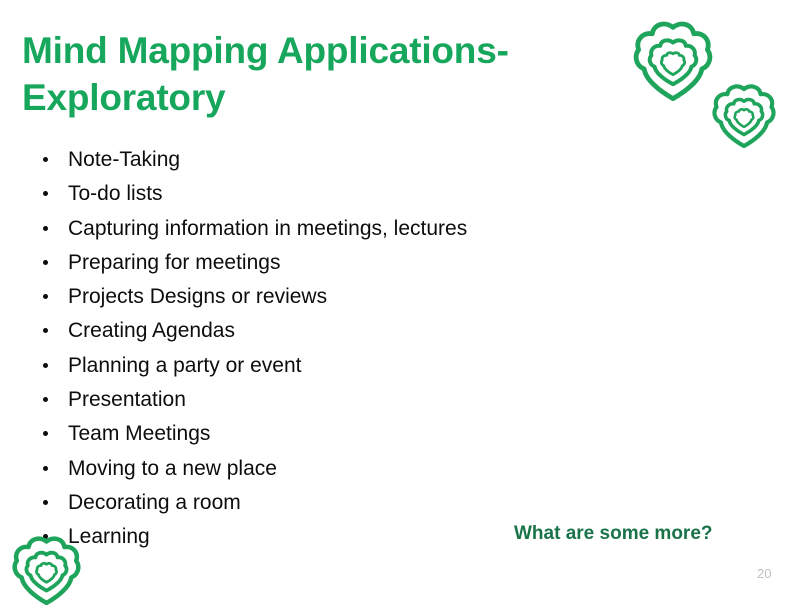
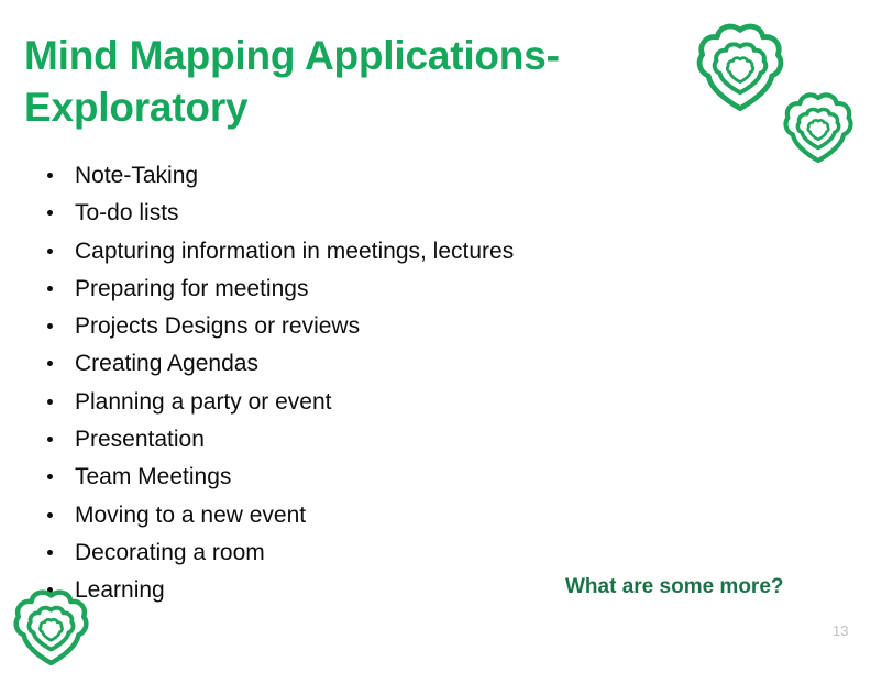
  Mind Mapping Applications-
  Exploratory
  Note-Taking
  To-do lists
  Capturing information in meetings, lectures
  Preparing for meetings
  Projects Designs or reviews
  Creating Agendas
  Planning a party or event
  Presentation
  Team Meetings
- Moving to a new place
+ Moving to a new event
  Decorating a room
  Learning
  What are some more?
- 20
+ 13
